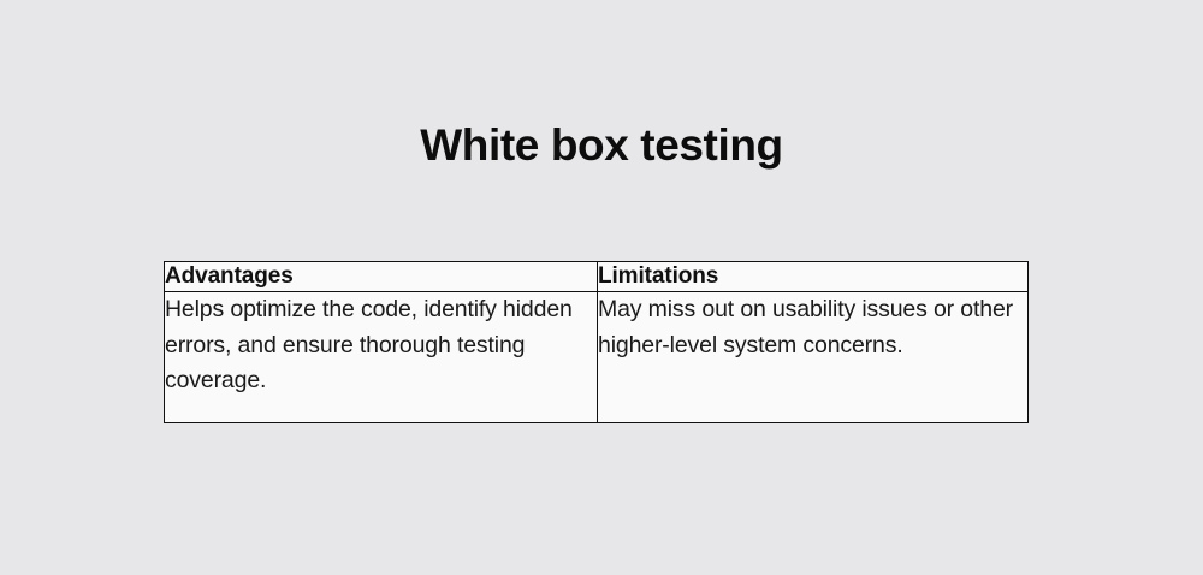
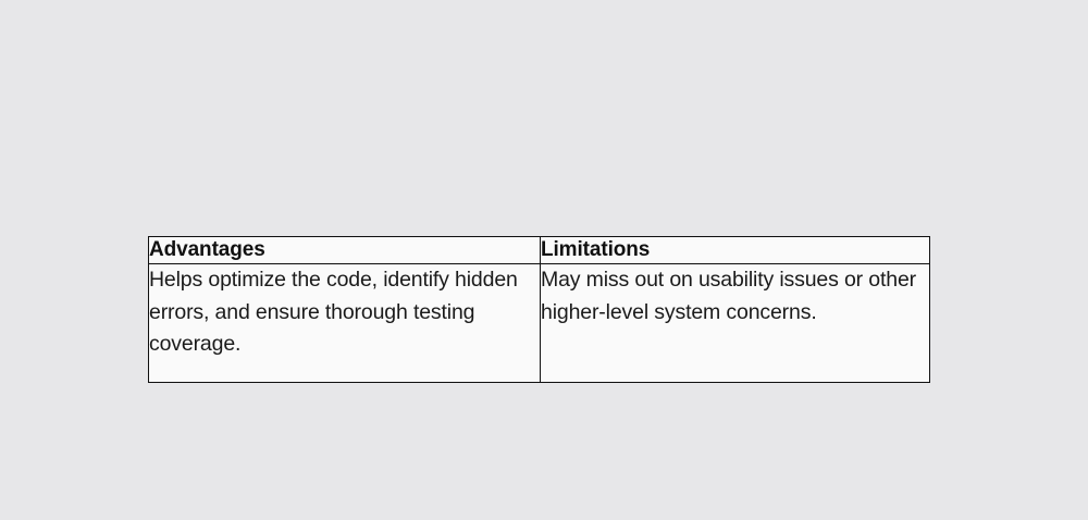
- White box testing
  Advantages	Limitations
  Helps optimize the code, identify hidden errors, and ensure thorough testing coverage.	May miss out on usability issues or other higher-level system concerns.
